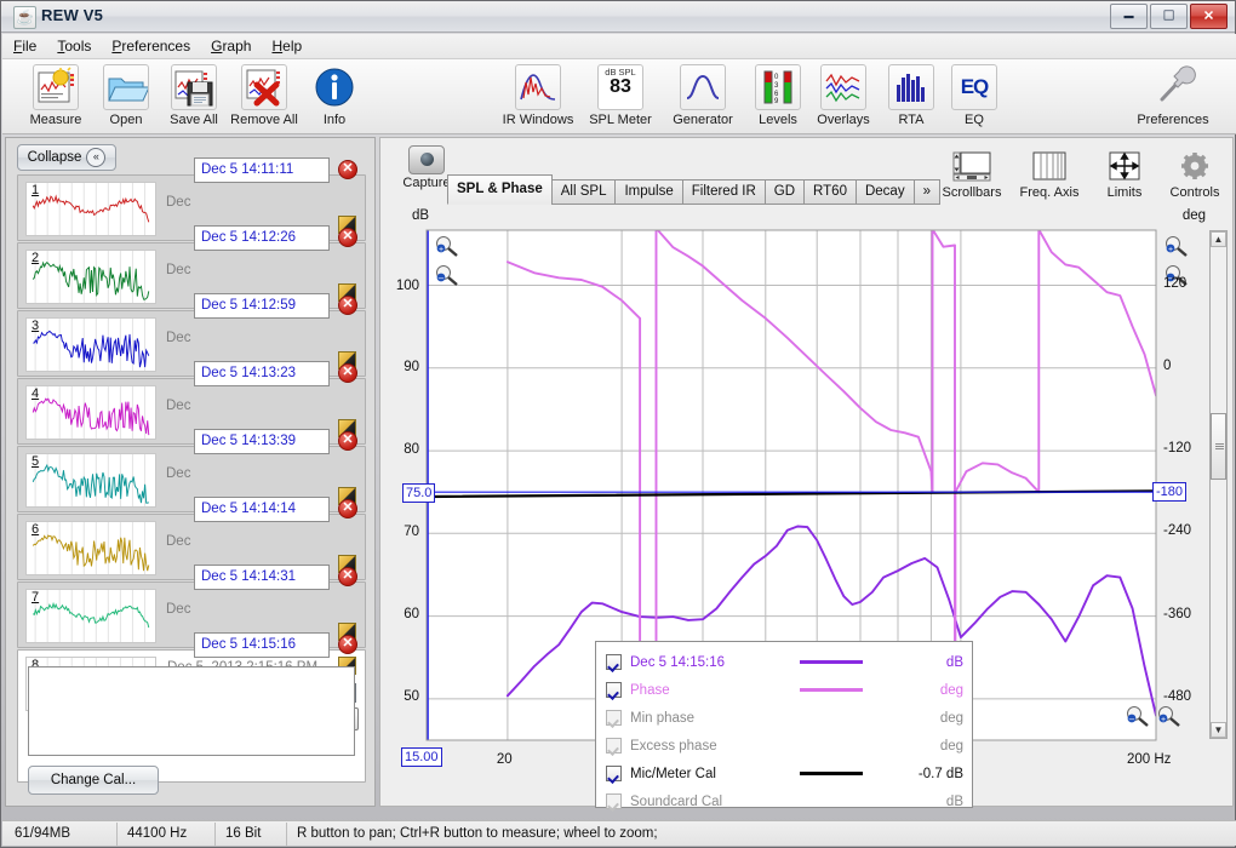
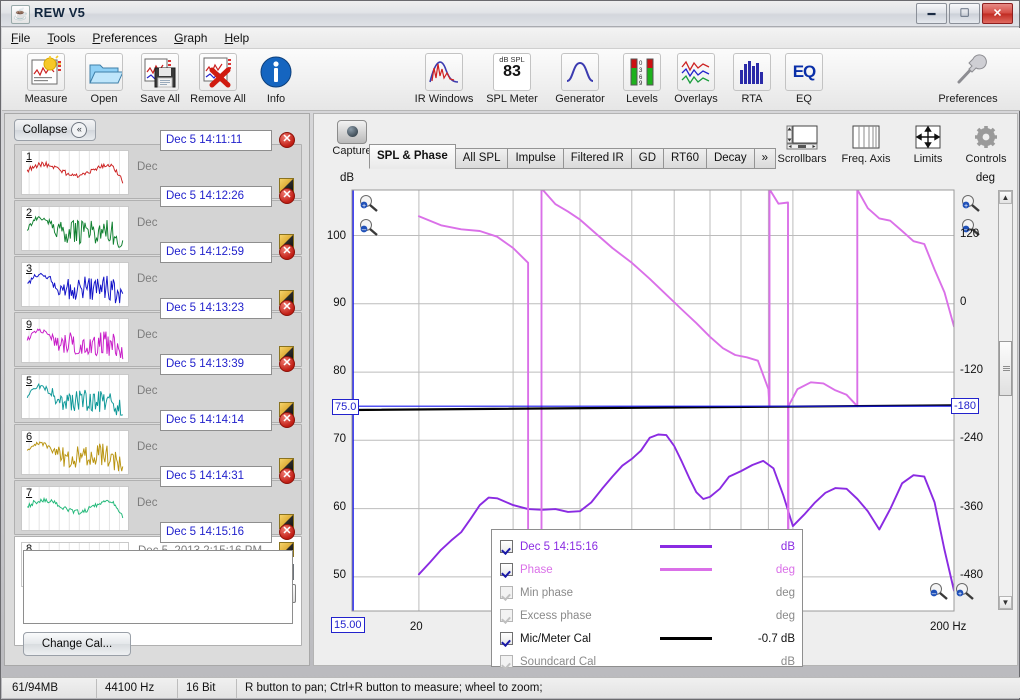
  ☕
  REW V5
  ━
  ☐
  ✕
  File
  Tools
  Preferences
  Graph
  Help
  Measure
  Open
  Save All
  Remove All
  Info
  IR Windows
  dB SPL
  83
  SPL Meter
  Generator
  Levels
  Overlays
  RTA
  EQ
  EQ
  Preferences
  Collapse
  «
  1
  Dec
  2
  Dec
  3
  Dec
- 4
+ 9
  Dec
  5
  Dec
  6
  Dec
  7
  Dec
  8
  Dec 5 14:11:11
  ✕
  Dec 5 14:12:26
  ✕
  Dec 5 14:12:59
  ✕
  Dec 5 14:13:23
  ✕
  Dec 5 14:13:39
  ✕
  Dec 5 14:14:14
  ✕
  Dec 5 14:14:31
  ✕
  Dec 5 14:15:16
  ✕
  Change Cal...
  Captur
  SPL & Phase
  All SPL
  Impulse
  Filtered IR
  GD
  RT60
  Decay
  »
  Scrollbars
  Freq. Axis
  Limits
  Controls
  dB
  deg
  –
  –
  –
  50
  60
  70
  80
  90
  100
  120
  0
  -120
  -240
  -360
  -480
  20
  200 Hz
  75.0
  -180
  15.00
  ▲
  ▼
  Dec 5 14:15:16
  dB
  Phase
  deg
  Min phase
  deg
  Excess phase
  deg
  Mic/Meter Cal
  -0.7 dB
  Soundcard Cal
  dB
  61/94MB
  44100 Hz
  16 Bit
  R button to pan; Ctrl+R button to measure; wheel to zoom;
